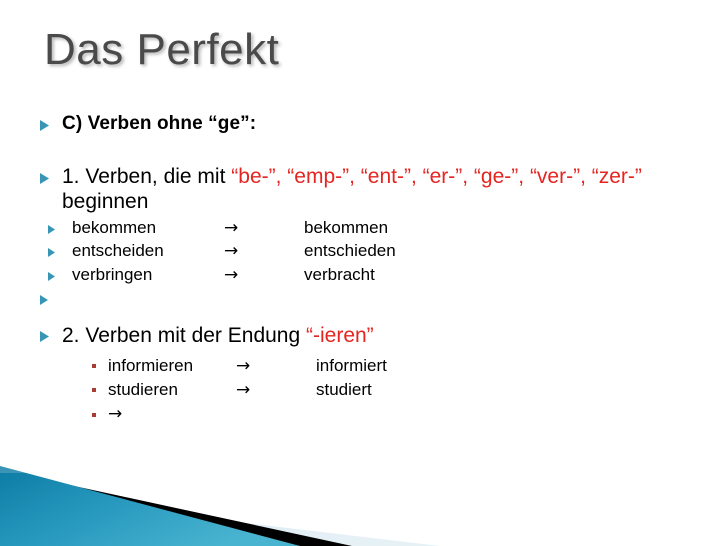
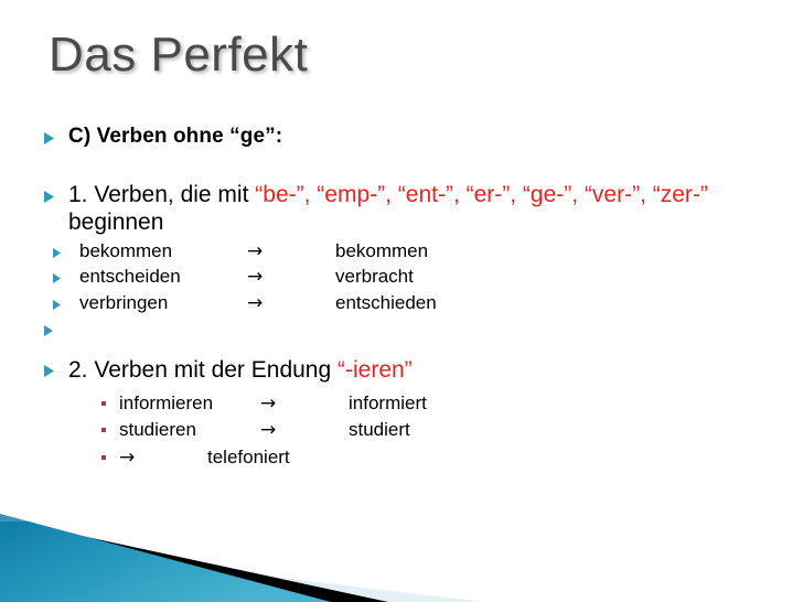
  Das Perfekt
  C) Verben ohne “ge”:
  1. Verben, die mit “be-”, “emp-”, “ent-”, “er-”, “ge-”, “ver-”, “zer-” beginnen
  bekommen
  →
  bekommen
  entscheiden
  →
- entschieden
+ verbracht
  verbringen
  →
- verbracht
+ entschieden
  2. Verben mit der Endung “-ieren”
  informieren
  →
  informiert
  studieren
  →
  studiert
  →
+ telefoniert
